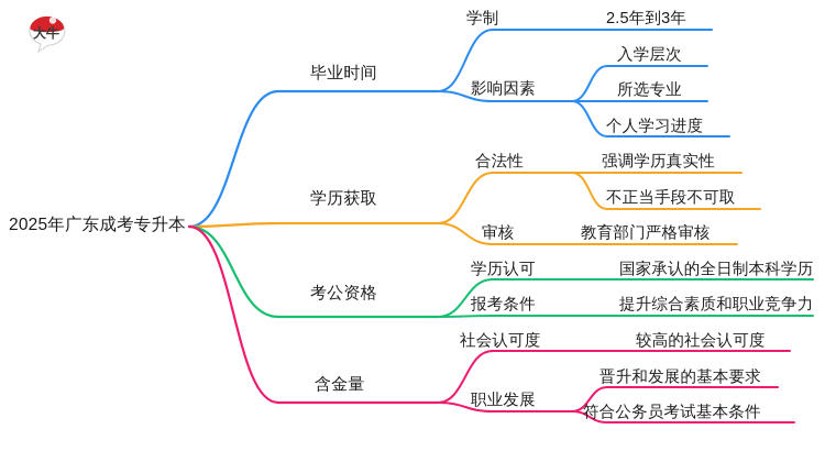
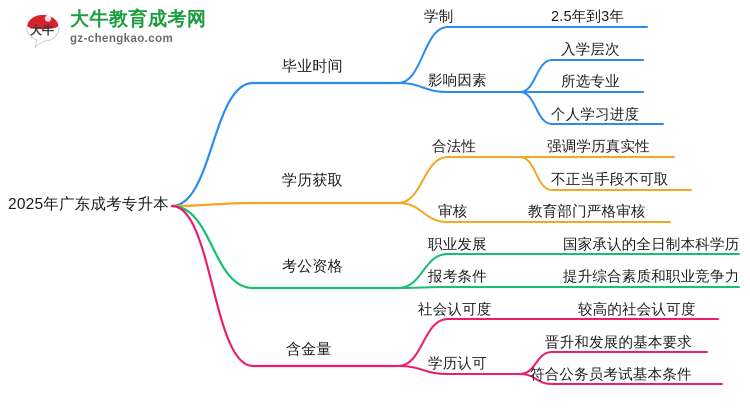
  大牛
+ 大牛教育成考网
+ gz-chengkao.com
  2025年广东成考专升本
  毕业时间
  学制
  2.5年到3年
  影响因素
  入学层次
  所选专业
  个人学习进度
  学历获取
  合法性
  强调学历真实性
  不正当手段不可取
  审核
  教育部门严格审核
  考公资格
- 学历认可
+ 职业发展
  国家承认的全日制本科学历
  报考条件
  提升综合素质和职业竞争力
  含金量
  社会认可度
  较高的社会认可度
- 职业发展
+ 学历认可
  晋升和发展的基本要求
  符合公务员考试基本条件
